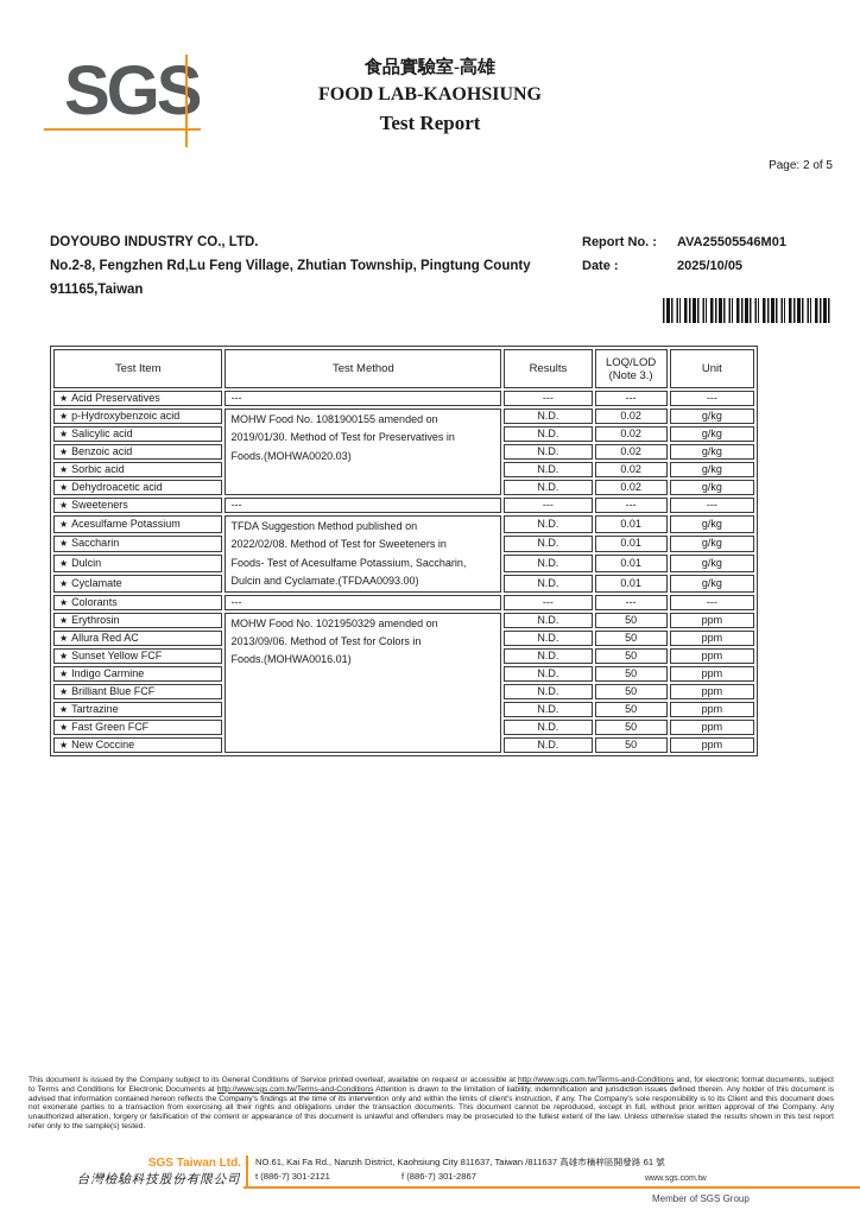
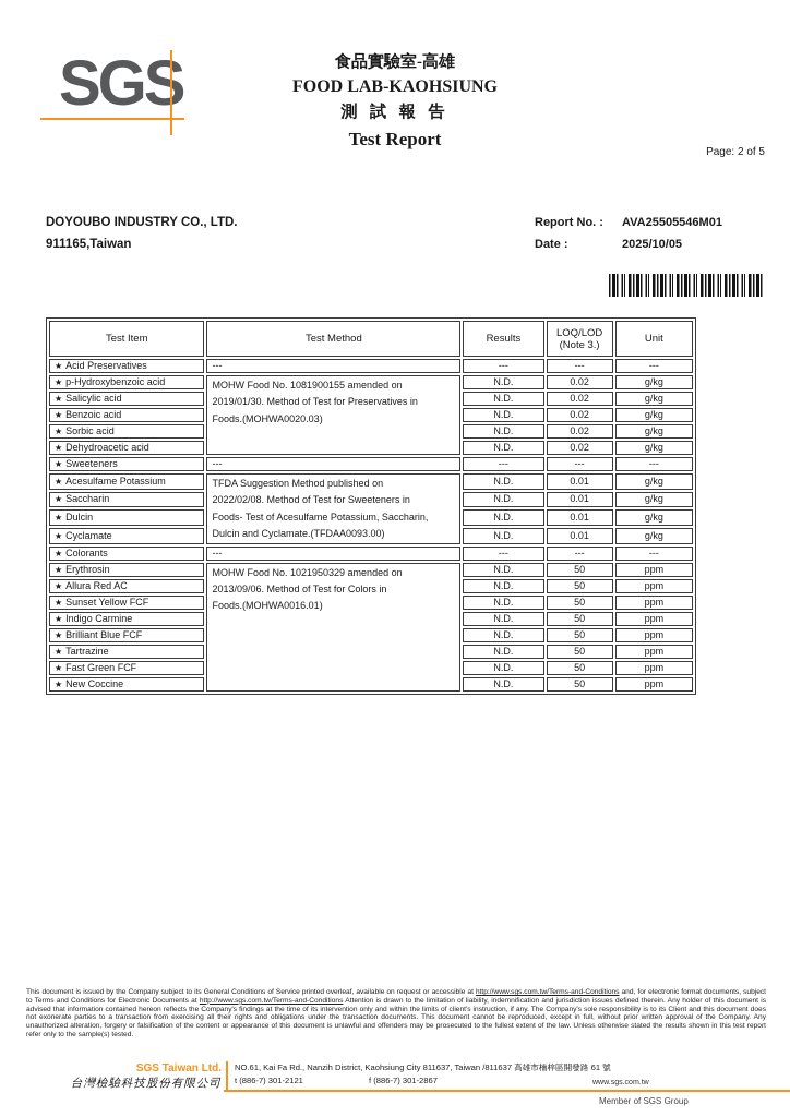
  SGS
  食品實驗室-高雄
  FOOD LAB-KAOHSIUNG
+ 測 試 報 告
  Test Report
  Page: 2 of 5
  DOYOUBO INDUSTRY CO., LTD.
- No.2-8, Fengzhen Rd,Lu Feng Village, Zhutian Township, Pingtung County
  911165,Taiwan
  Report No. :
  AVA25505546M01
  Date :
  2025/10/05
  Test Item	Test Method	Results	LOQ/LOD (Note 3.)	Unit
  ★ Acid Preservatives	---	---	---	---
  ★ p-Hydroxybenzoic acid	MOHW Food No. 1081900155 amended on 2019/01/30. Method of Test for Preservatives in Foods.(MOHWA0020.03)	N.D.	0.02	g/kg
  ★ Salicylic acid	N.D.	0.02	g/kg
  ★ Benzoic acid	N.D.	0.02	g/kg
  ★ Sorbic acid	N.D.	0.02	g/kg
  ★ Dehydroacetic acid	N.D.	0.02	g/kg
  ★ Sweeteners	---	---	---	---
  ★ Acesulfame Potassium	TFDA Suggestion Method published on 2022/02/08. Method of Test for Sweeteners in Foods- Test of Acesulfame Potassium, Saccharin, Dulcin and Cyclamate.(TFDAA0093.00)	N.D.	0.01	g/kg
  ★ Saccharin	N.D.	0.01	g/kg
  ★ Dulcin	N.D.	0.01	g/kg
  ★ Cyclamate	N.D.	0.01	g/kg
  ★ Colorants	---	---	---	---
  ★ Erythrosin	MOHW Food No. 1021950329 amended on 2013/09/06. Method of Test for Colors in Foods.(MOHWA0016.01)	N.D.	50	ppm
  ★ Allura Red AC	N.D.	50	ppm
  ★ Sunset Yellow FCF	N.D.	50	ppm
  ★ Indigo Carmine	N.D.	50	ppm
  ★ Brilliant Blue FCF	N.D.	50	ppm
  ★ Tartrazine	N.D.	50	ppm
  ★ Fast Green FCF	N.D.	50	ppm
  ★ New Coccine	N.D.	50	ppm
  SGS Taiwan Ltd.
  台灣檢驗科技股份有限公司
  NO.61, Kai Fa Rd., Nanzih District, Kaohsiung City 811637, Taiwan /811637 高雄市楠梓區開發路 61 號
  t (886-7) 301-2121 f (886-7) 301-2867
  Member of SGS Group
